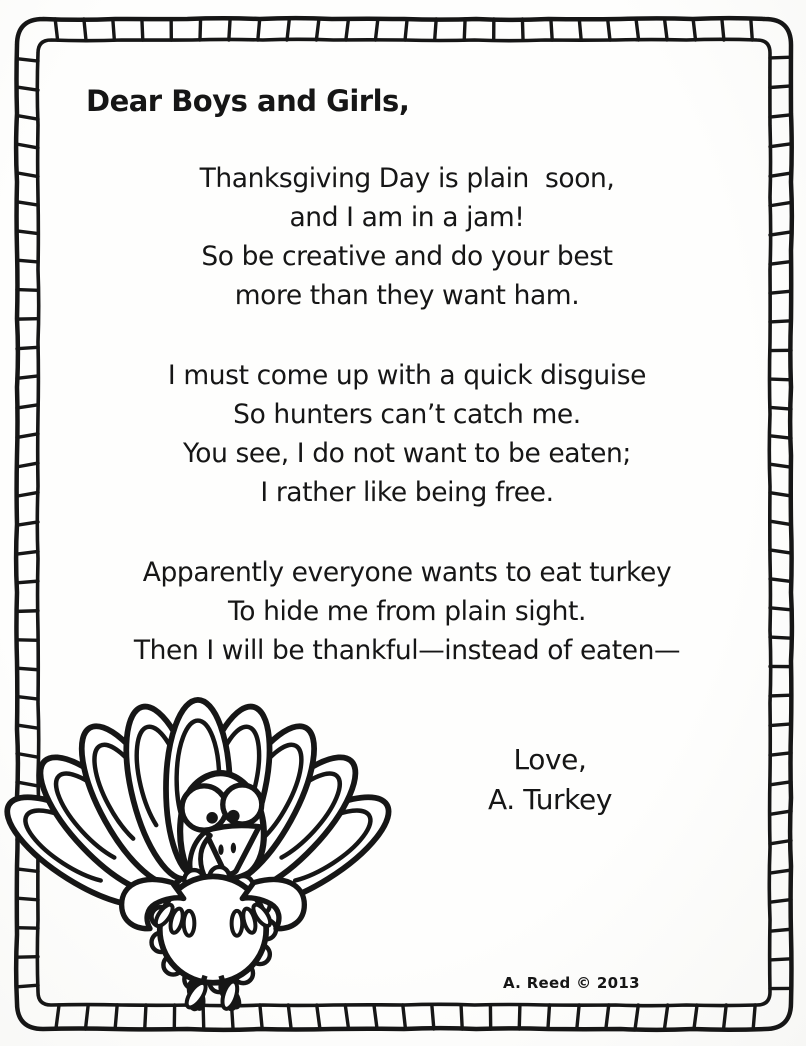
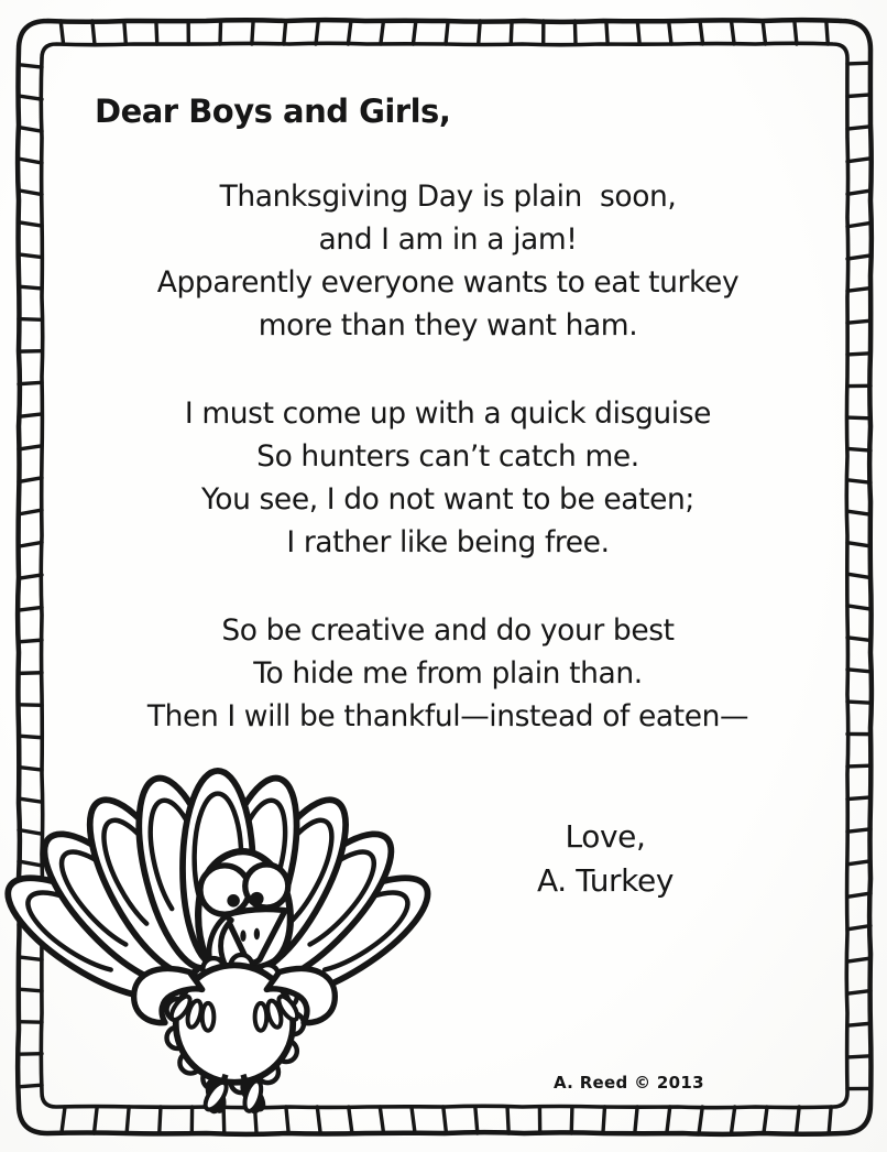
  Dear Boys and Girls,
  Thanksgiving Day is plain soon,
  and I am in a jam!
- So be creative and do your best
+ Apparently everyone wants to eat turkey
  more than they want ham.
  I must come up with a quick disguise
  So hunters can’t catch me.
  You see, I do not want to be eaten;
  I rather like being free.
- Apparently everyone wants to eat turkey
+ So be creative and do your best
- To hide me from plain sight.
+ To hide me from plain than.
  Then I will be thankful—instead of eaten—
  Love,
  A. Turkey
  A. Reed © 2013
